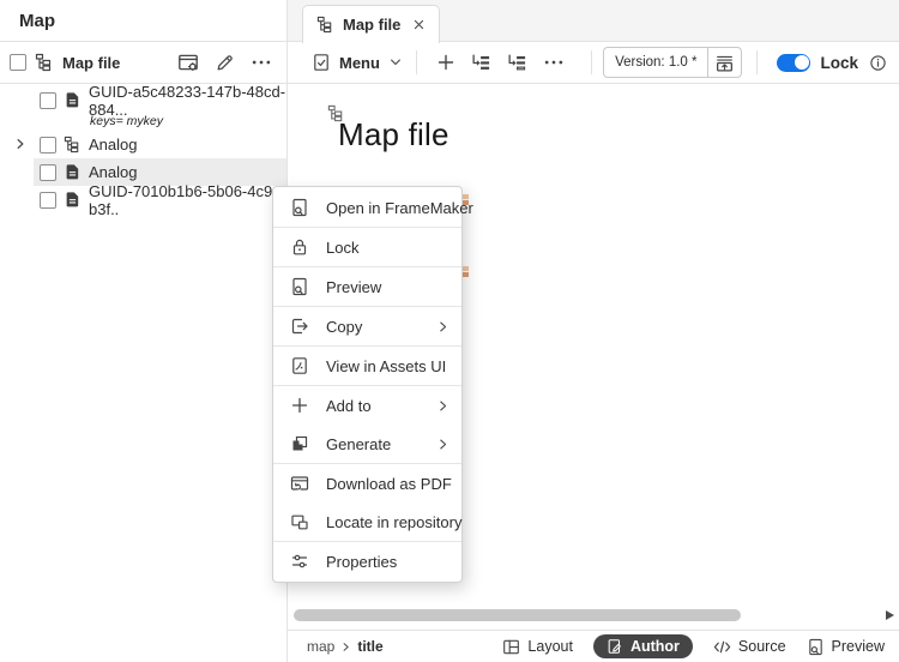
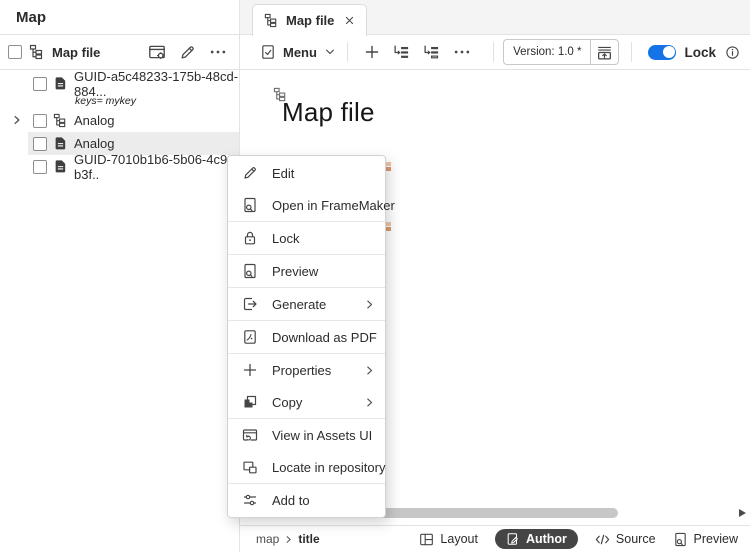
  Map
  Map file
- GUID-a5c48233-147b-48cd-884...
+ GUID-a5c48233-175b-48cd-884...
  keys= mykey
  Analog
  Analog
  GUID-7010b1b6-5b06-4c9b3f..
  Map file
  Menu
  Version: 1.0 *
  Lock
  Map file
  map
  title
  Layout
  Author
  Source
  Preview
+ Edit
  Open in FrameMaker
  Lock
  Preview
- Copy
+ Generate
- View in Assets UI
+ Download as PDF
- Add to
+ Properties
- Generate
+ Copy
- Download as PDF
+ View in Assets UI
  Locate in repository
- Properties
+ Add to
